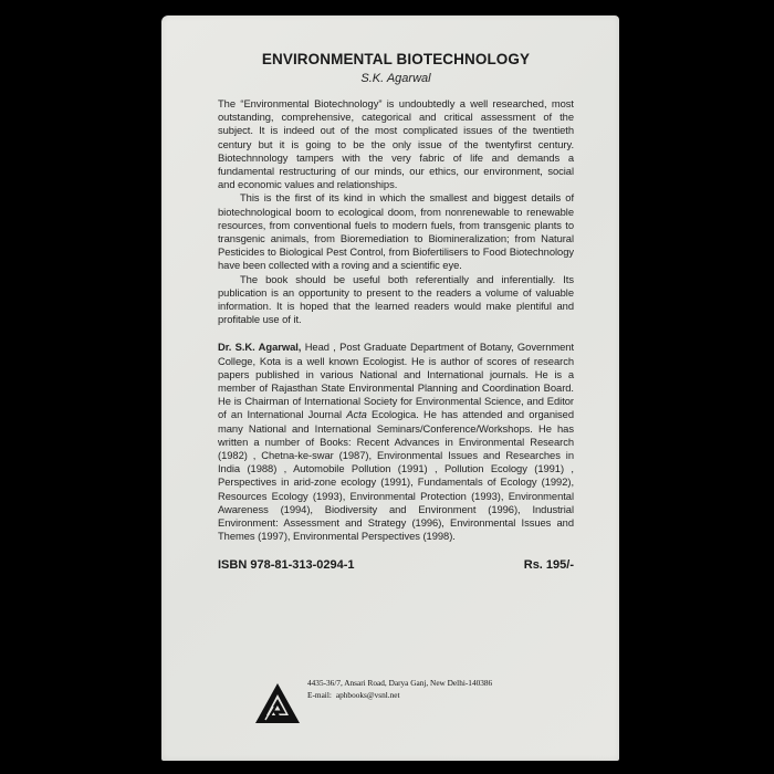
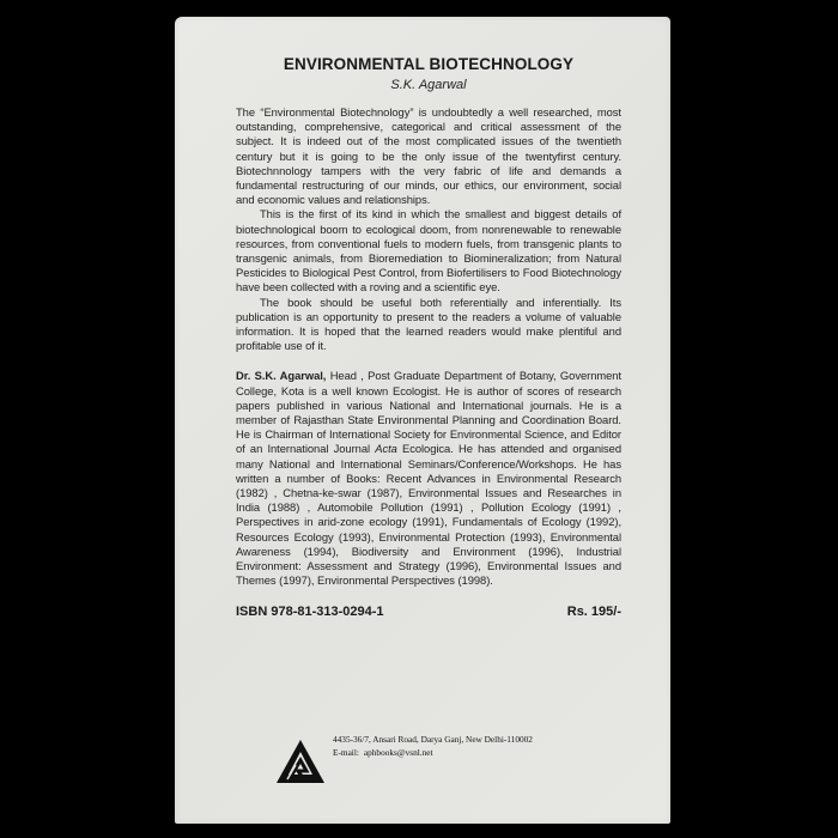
  ENVIRONMENTAL BIOTECHNOLOGY
  S.K. Agarwal
  The “Environmental Biotechnology” is undoubtedly a well researched, most outstanding, comprehensive, categorical and critical assessment of the subject. It is indeed out of the most complicated issues of the twentieth century but it is going to be the only issue of the twentyfirst century. Biotechnnology tampers with the very fabric of life and demands a fundamental restructuring of our minds, our ethics, our environment, social and economic values and relationships.
  This is the first of its kind in which the smallest and biggest details of biotechnological boom to ecological doom, from nonrenewable to renewable resources, from conventional fuels to modern fuels, from transgenic plants to transgenic animals, from Bioremediation to Biomineralization; from Natural Pesticides to Biological Pest Control, from Biofertilisers to Food Biotechnology have been collected with a roving and a scientific eye.
  The book should be useful both referentially and inferentially. Its publication is an opportunity to present to the readers a volume of valuable information. It is hoped that the learned readers would make plentiful and profitable use of it.
  Dr. S.K. Agarwal, Head , Post Graduate Department of Botany, Government College, Kota is a well known Ecologist. He is author of scores of research papers published in various National and International journals. He is a member of Rajasthan State Environmental Planning and Coordination Board. He is Chairman of International Society for Environmental Science, and Editor of an International Journal Acta Ecologica. He has attended and organised many National and International Seminars/Conference/Workshops. He has written a number of Books: Recent Advances in Environmental Research (1982) , Chetna-ke-swar (1987), Environmental Issues and Researches in India (1988) , Automobile Pollution (1991) , Pollution Ecology (1991) , Perspectives in arid-zone ecology (1991), Fundamentals of Ecology (1992), Resources Ecology (1993), Environmental Protection (1993), Environmental Awareness (1994), Biodiversity and Environment (1996), Industrial Environment: Assessment and Strategy (1996), Environmental Issues and Themes (1997), Environmental Perspectives (1998).
  ISBN 978-81-313-0294-1
  Rs. 195/-
- 4435-36/7, Ansari Road, Darya Ganj, New Delhi-140386
+ 4435-36/7, Ansari Road, Darya Ganj, New Delhi-110002
  E-mail: aphbooks@vsnl.net
